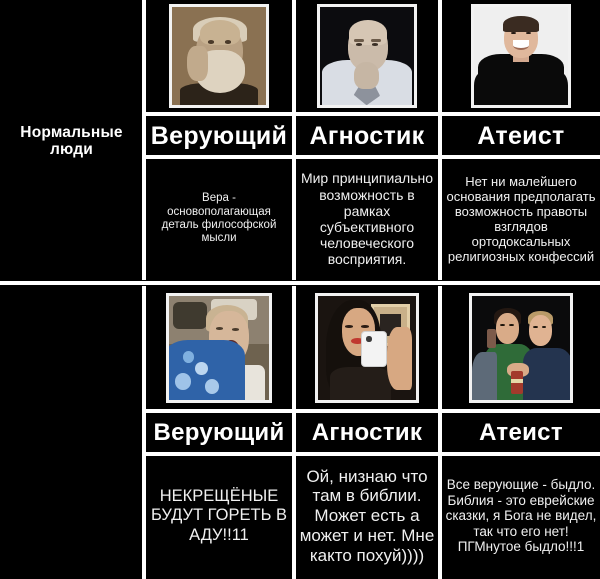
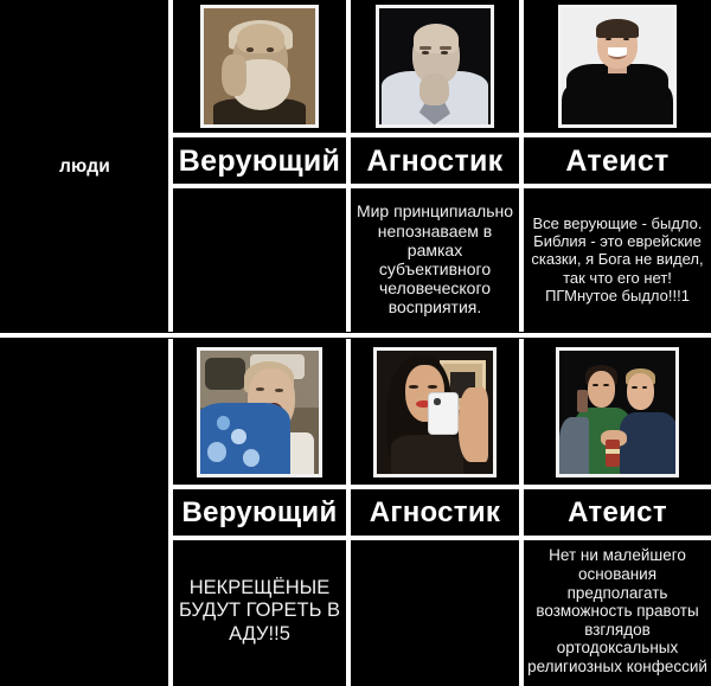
- Нормальные
  люди
  Верующий
  Агностик
  Атеист
- Вера - основополагающая деталь философской мысли
- Мир принципиально возможность в рамках субъективного человеческого восприятия.
+ Мир принципиально непознаваем в рамках субъективного человеческого восприятия.
- Нет ни малейшего основания предполагать возможность правоты взглядов ортодоксальных религиозных конфессий
+ Все верующие - быдло. Библия - это еврейские сказки, я Бога не видел, так что его нет! ПГМнутое быдло!!!1
  Верующий
  Агностик
  Атеист
- НЕКРЕЩЁНЫЕ БУДУТ ГОРЕТЬ В АДУ!!11
+ НЕКРЕЩЁНЫЕ БУДУТ ГОРЕТЬ В АДУ!!5
- Ой, низнаю что там в библии. Может есть а может и нет. Мне както похуй))))
- Все верующие - быдло. Библия - это еврейские сказки, я Бога не видел, так что его нет! ПГМнутое быдло!!!1
+ Нет ни малейшего основания предполагать возможность правоты взглядов ортодоксальных религиозных конфессий
